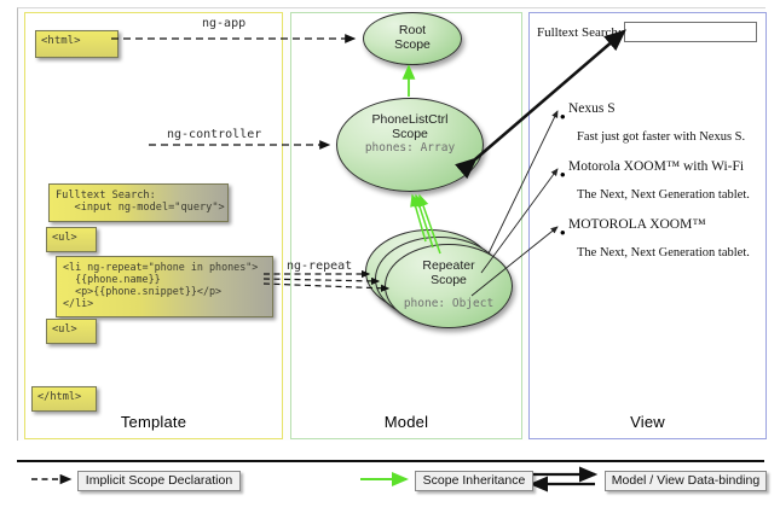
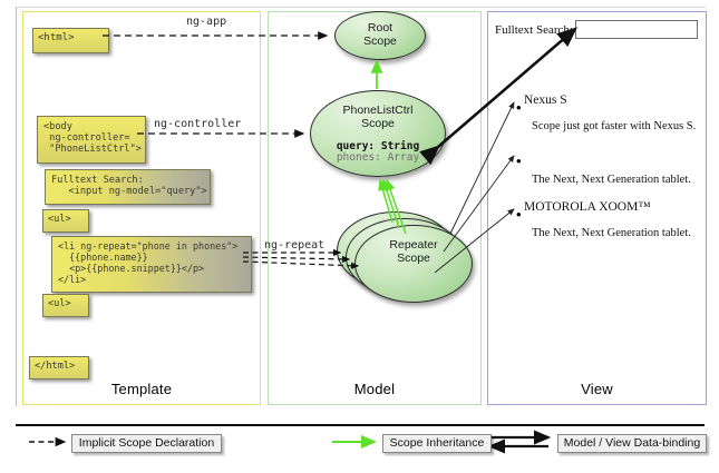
  Template
  Model
  View
  <html>
+ <body
+ ng-controller=
+ "PhoneListCtrl">
  Fulltext Search:
  <input ng-model="query">
  <ul>
  <li ng-repeat="phone in phones">
  {{phone.name}}
  <p>{{phone.snippet}}</p>
  </li>
  <ul>
  </html>
  Root
  Scope
  PhoneListCtrl
  Scope
+ query: String
  phones: Array
  Repeater
  Scope
- phone: Object
  ng-app
  ng-controller
  ng-repeat
  Fulltext Search:
  •
  Nexus S
- Fast just got faster with Nexus S.
+ Scope just got faster with Nexus S.
  •
- Motorola XOOM™ with Wi-Fi
  The Next, Next Generation tablet.
  •
  MOTOROLA XOOM™
  The Next, Next Generation tablet.
  Implicit Scope Declaration
  Scope Inheritance
  Model / View Data-binding
